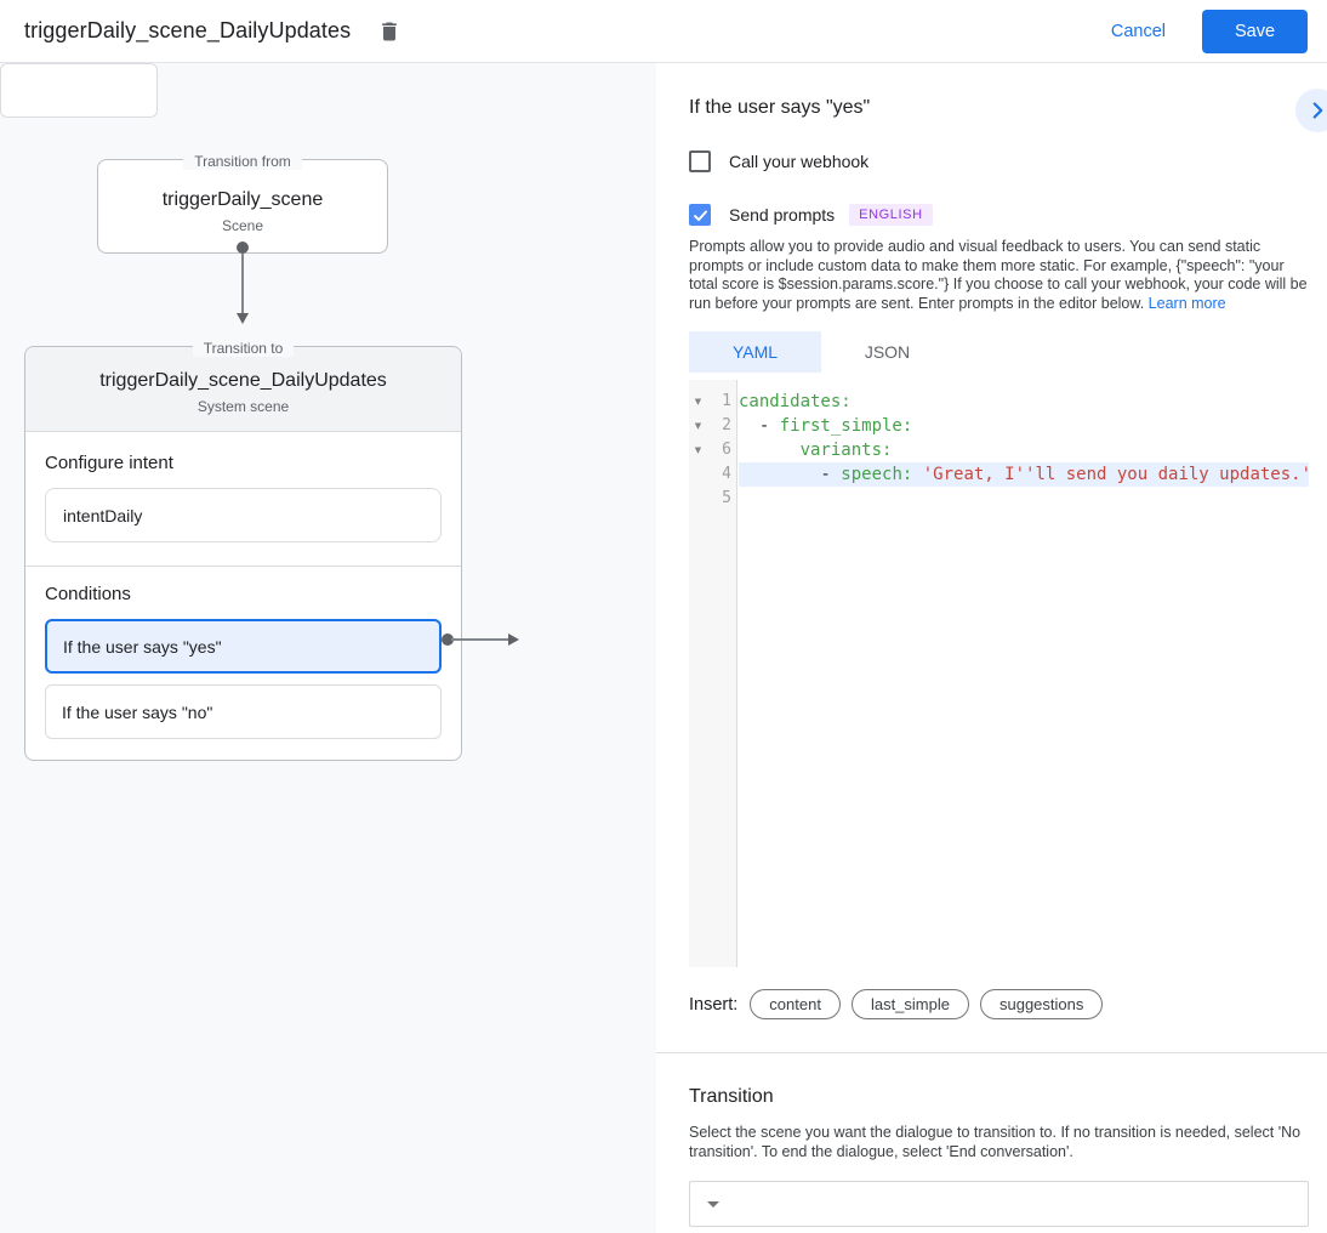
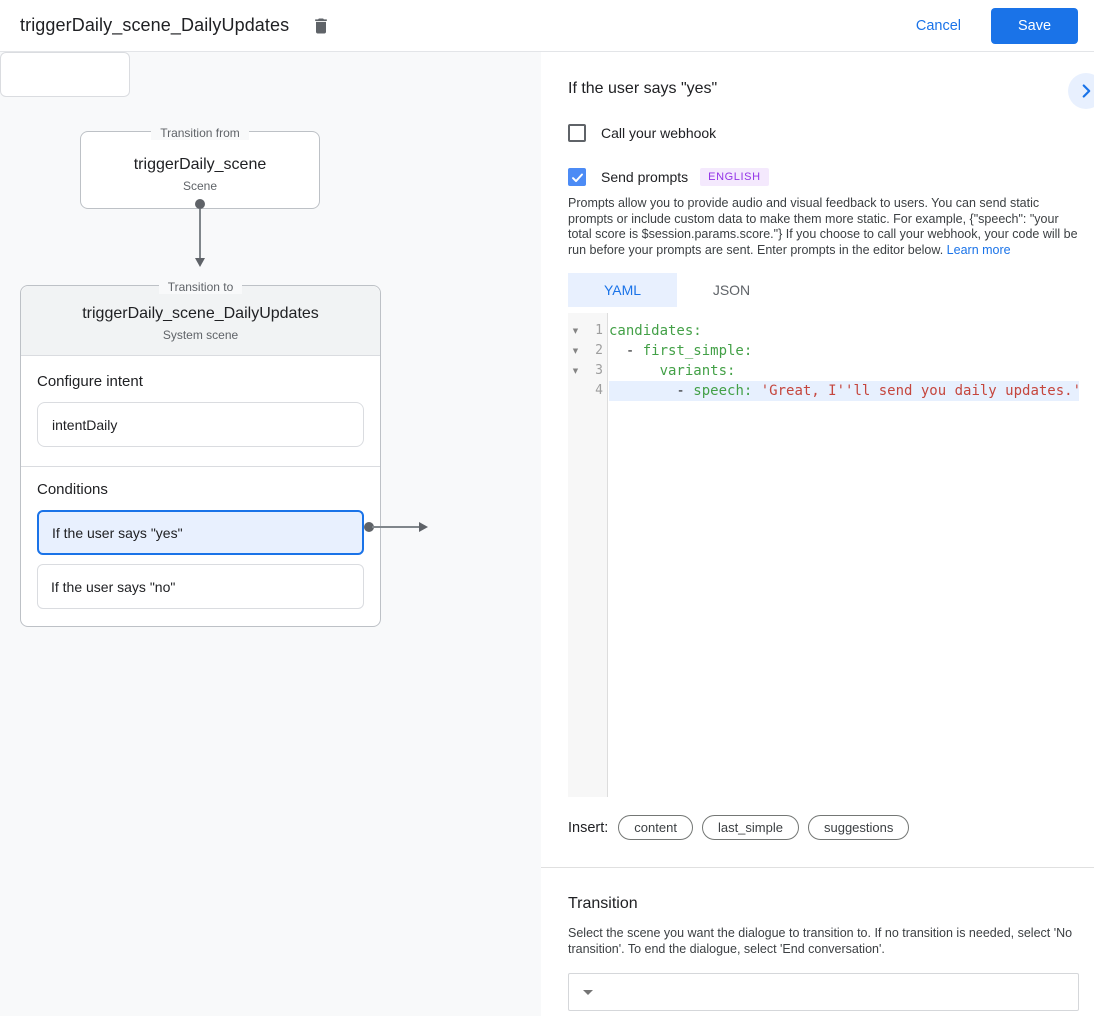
  triggerDaily_scene_DailyUpdates
  Cancel
  Save
  Transition from
  triggerDaily_scene
  Scene
  Transition to
  triggerDaily_scene_DailyUpdates
  System scene
  Configure intent
  intentDaily
  Conditions
  If the user says "yes"
  If the user says "no"
  If the user says "yes"
  Call your webhook
  Send prompts
  ENGLISH
  Prompts allow you to provide audio and visual feedback to users. You can send static prompts or include custom data to make them more static. For example, {"speech": "your total score is $session.params.score."} If you choose to call your webhook, your code will be run before your prompts are sent. Enter prompts in the editor below. Learn more
  YAML
  JSON
  ▼
  1
  candidates:
  ▼
  2
  - first_simple:
  ▼
- 6
+ 3
  variants:
  4
  - speech: 'Great, I''ll send you daily updates.'
- 5
  Insert:
  content
  last_simple
  suggestions
  Transition
  Select the scene you want the dialogue to transition to. If no transition is needed, select 'No transition'. To end the dialogue, select 'End conversation'.
